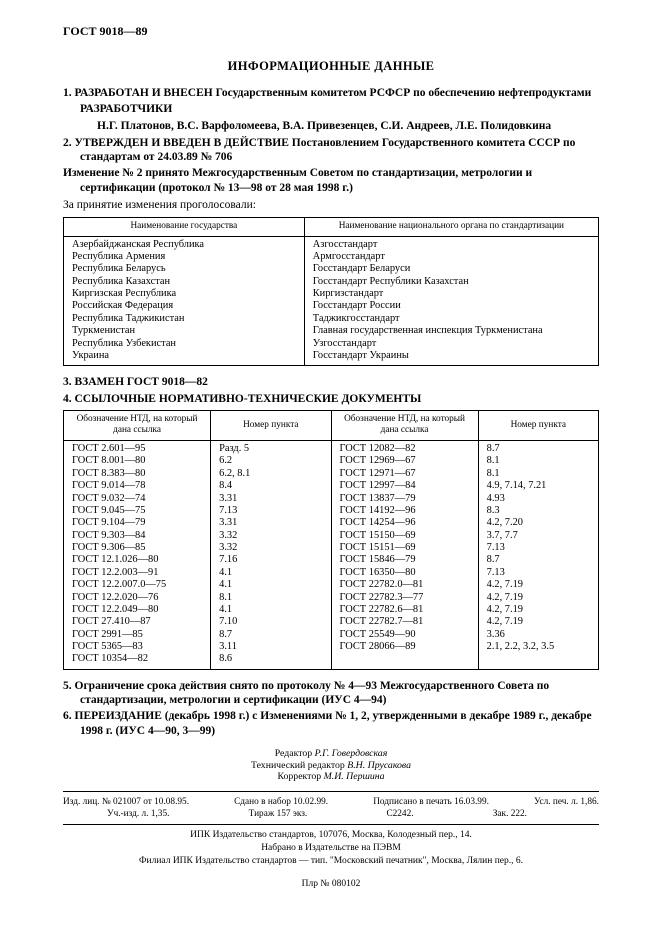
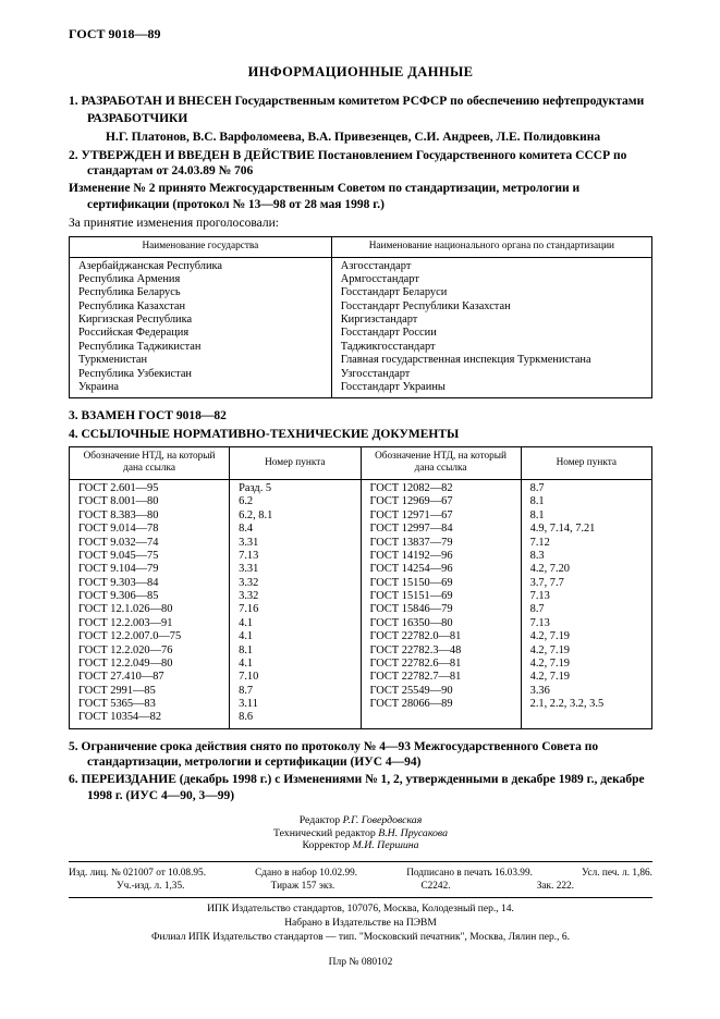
  ГОСТ 9018—89
  ИНФОРМАЦИОННЫЕ ДАННЫЕ
  1. РАЗРАБОТАН И ВНЕСЕН Государственным комитетом РСФСР по обеспечению нефтепродуктами
  РАЗРАБОТЧИКИ
  Н.Г. Платонов, В.С. Варфоломеева, В.А. Привезенцев, С.И. Андреев, Л.Е. Полидовкина
  2. УТВЕРЖДЕН И ВВЕДЕН В ДЕЙСТВИЕ Постановлением Государственного комитета СССР по стандартам от 24.03.89 № 706
  Изменение № 2 принято Межгосударственным Советом по стандартизации, метрологии и сертификации (протокол № 13—98 от 28 мая 1998 г.)
  За принятие изменения проголосовали:
  Наименование государства	Наименование национального органа по стандартизации
  Азербайджанская Республика	Азгосстандарт
  Республика Армения	Армгосстандарт
  Республика Беларусь	Госстандарт Беларуси
  Республика Казахстан	Госстандарт Республики Казахстан
  Киргизская Республика	Киргизстандарт
  Российская Федерация	Госстандарт России
  Республика Таджикистан	Таджикгосстандарт
  Туркменистан	Главная государственная инспекция Туркменистана
  Республика Узбекистан	Узгосстандарт
  Украина	Госстандарт Украины
  3. ВЗАМЕН ГОСТ 9018—82
  4. ССЫЛОЧНЫЕ НОРМАТИВНО-ТЕХНИЧЕСКИЕ ДОКУМЕНТЫ
  Обозначение НТД, на который дана ссылка	Номер пункта	Обозначение НТД, на который дана ссылка	Номер пункта
  ГОСТ 2.601—95	Разд. 5	ГОСТ 12082—82	8.7
  ГОСТ 8.001—80	6.2	ГОСТ 12969—67	8.1
  ГОСТ 8.383—80	6.2, 8.1	ГОСТ 12971—67	8.1
  ГОСТ 9.014—78	8.4	ГОСТ 12997—84	4.9, 7.14, 7.21
- ГОСТ 9.032—74	3.31	ГОСТ 13837—79	4.93
+ ГОСТ 9.032—74	3.31	ГОСТ 13837—79	7.12
  ГОСТ 9.045—75	7.13	ГОСТ 14192—96	8.3
  ГОСТ 9.104—79	3.31	ГОСТ 14254—96	4.2, 7.20
  ГОСТ 9.303—84	3.32	ГОСТ 15150—69	3.7, 7.7
  ГОСТ 9.306—85	3.32	ГОСТ 15151—69	7.13
  ГОСТ 12.1.026—80	7.16	ГОСТ 15846—79	8.7
  ГОСТ 12.2.003—91	4.1	ГОСТ 16350—80	7.13
  ГОСТ 12.2.007.0—75	4.1	ГОСТ 22782.0—81	4.2, 7.19
- ГОСТ 12.2.020—76	8.1	ГОСТ 22782.3—77	4.2, 7.19
+ ГОСТ 12.2.020—76	8.1	ГОСТ 22782.3—48	4.2, 7.19
  ГОСТ 12.2.049—80	4.1	ГОСТ 22782.6—81	4.2, 7.19
  ГОСТ 27.410—87	7.10	ГОСТ 22782.7—81	4.2, 7.19
  ГОСТ 2991—85	8.7	ГОСТ 25549—90	3.36
  ГОСТ 5365—83	3.11	ГОСТ 28066—89	2.1, 2.2, 3.2, 3.5
  ГОСТ 10354—82	8.6
  5. Ограничение срока действия снято по протоколу № 4—93 Межгосударственного Совета по стандартизации, метрологии и сертификации (ИУС 4—94)
  6. ПЕРЕИЗДАНИЕ (декабрь 1998 г.) с Изменениями № 1, 2, утвержденными в декабре 1989 г., декабре 1998 г. (ИУС 4—90, 3—99)
  Редактор Р.Г. Говердовская
  Технический редактор В.Н. Прусакова
  Корректор М.И. Першина
  Изд. лиц. № 021007 от 10.08.95.
  Сдано в набор 10.02.99.
  Подписано в печать 16.03.99.
  Усл. печ. л. 1,86.
  Уч.-изд. л. 1,35.
  Тираж 157 экз.
  С2242.
  Зак. 222.
  ИПК Издательство стандартов, 107076, Москва, Колодезный пер., 14.
  Набрано в Издательстве на ПЭВМ
  Филиал ИПК Издательство стандартов — тип. "Московский печатник", Москва, Лялин пер., 6.
  Плр № 080102
